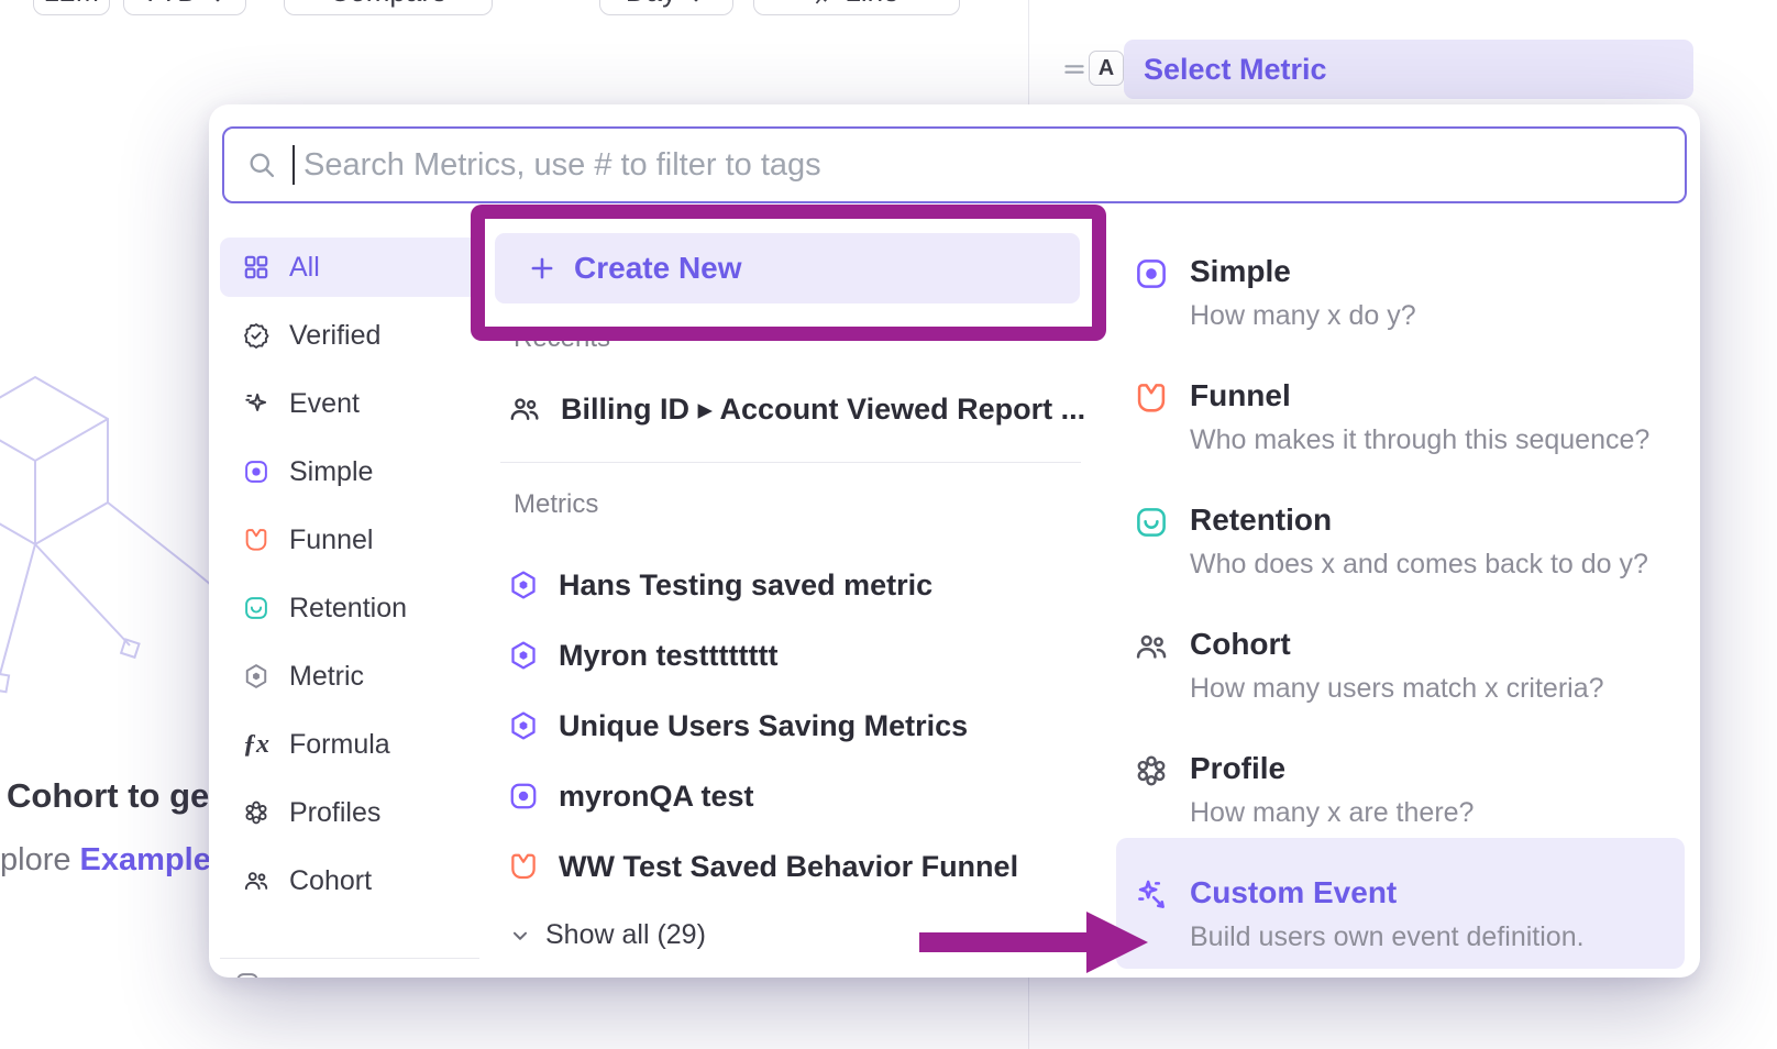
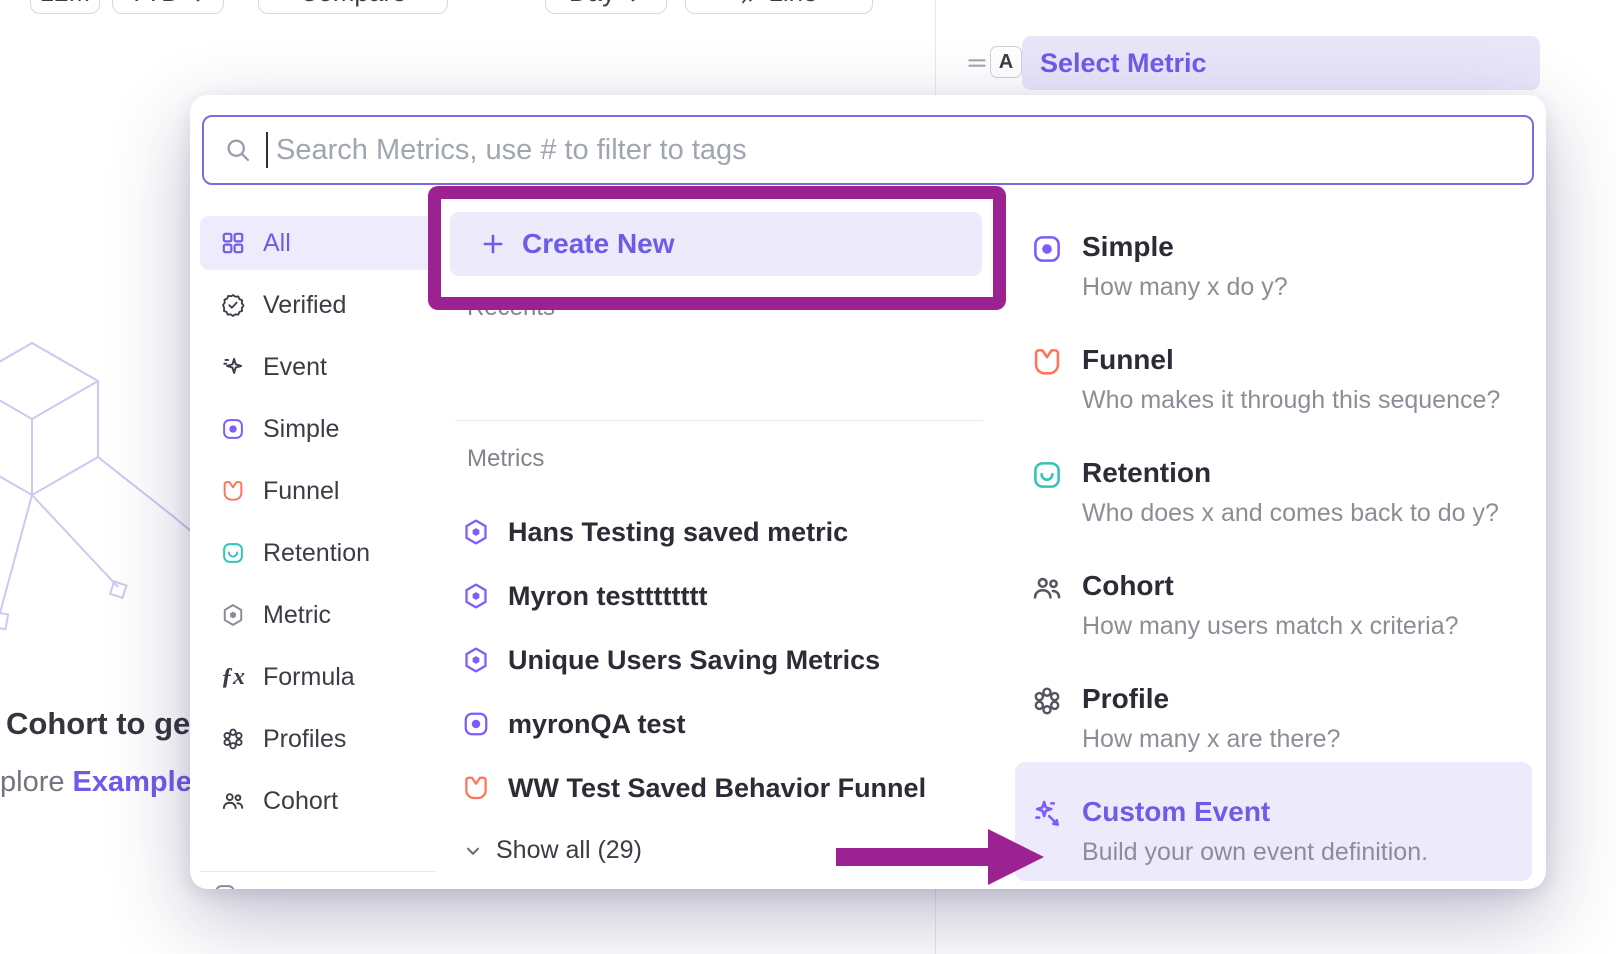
  A
  Select Metric
  Cohort to ge
  plore Example
  Search Metrics, use # to filter to tags
  All
  Verified
  Event
  Simple
  Funnel
  Retention
  Metric
  ƒx
  Formula
  Profiles
  Cohort
  Create New
  Recents
- Billing ID ▸ Account Viewed Report ...
  Metrics
  Hans Testing saved metric
  Myron testttttttt
  Unique Users Saving Metrics
  myronQA test
  WW Test Saved Behavior Funnel
  Show all (29)
  Simple
  How many x do y?
  Funnel
  Who makes it through this sequence?
  Retention
  Who does x and comes back to do y?
  Cohort
  How many users match x criteria?
  Profile
  How many x are there?
  Custom Event
- Build users own event definition.
+ Build your own event definition.
